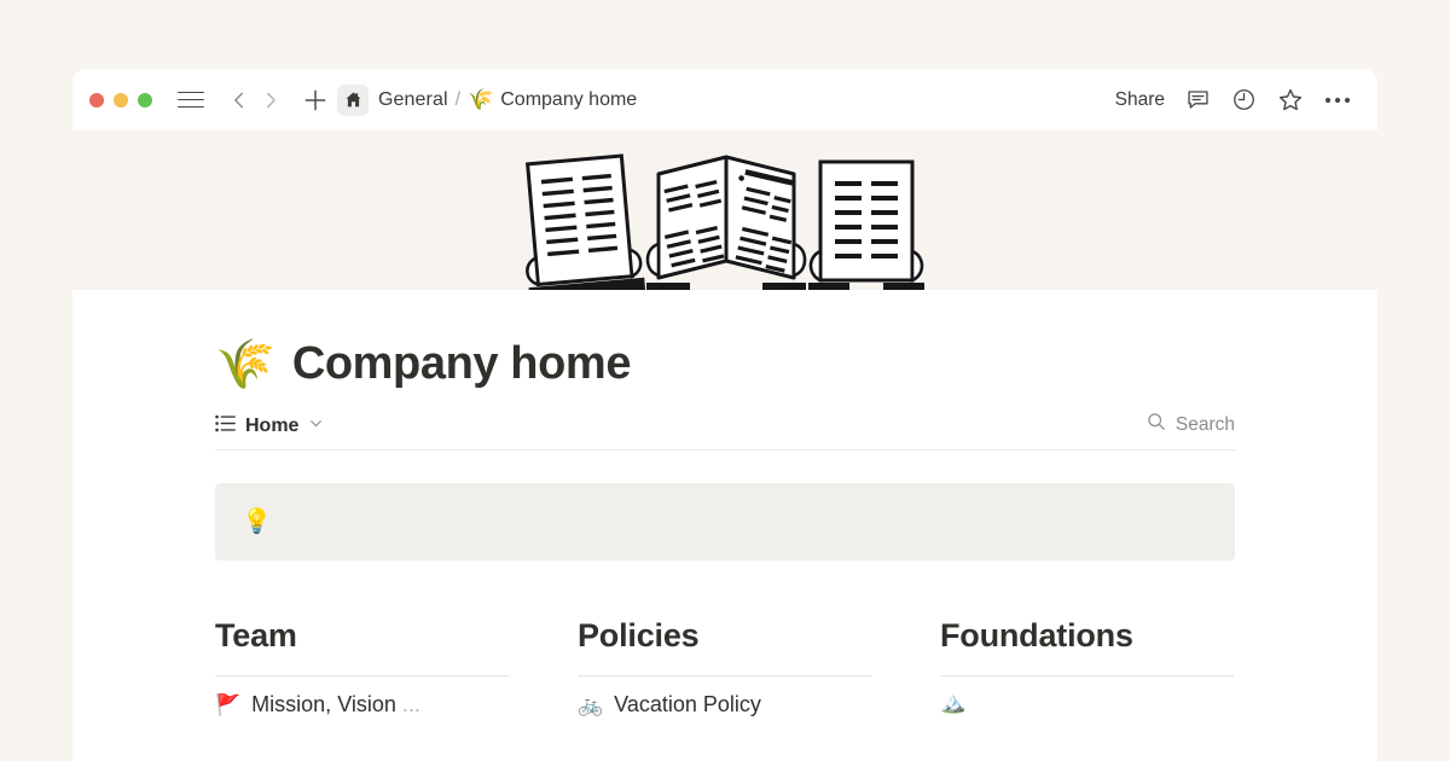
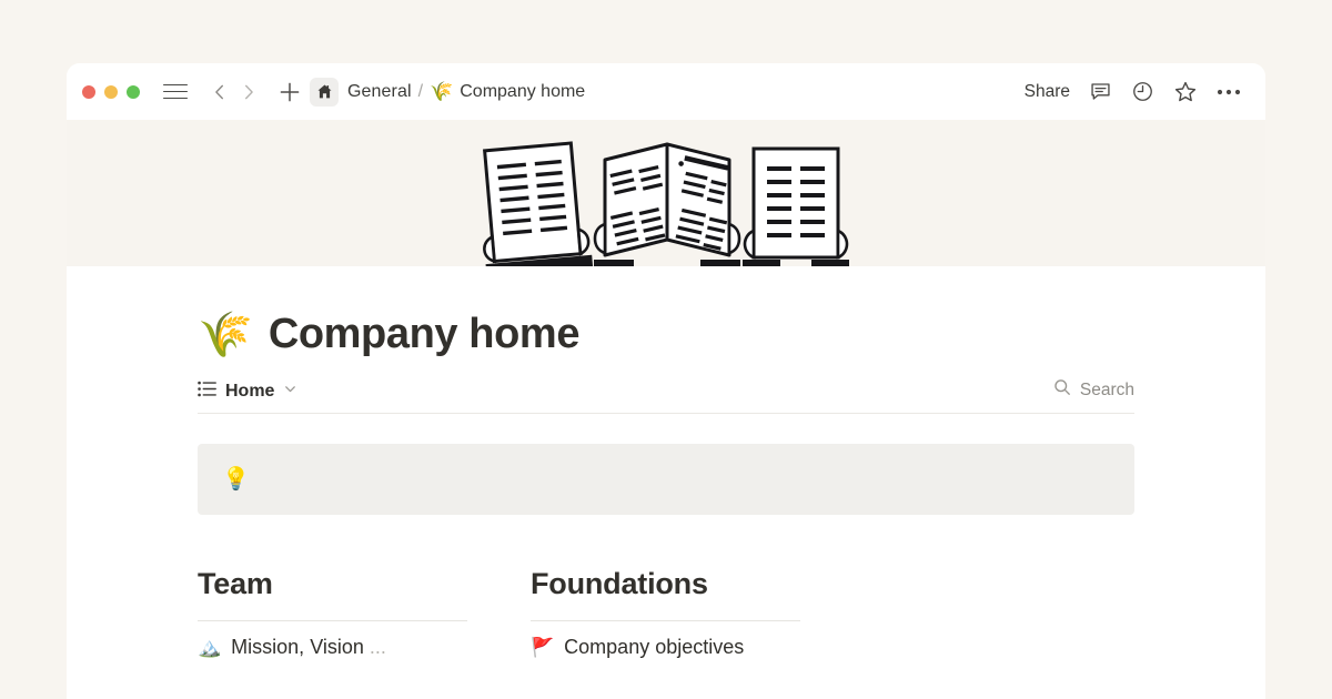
  General
  /
  🌾
  Company home
  Share
  🌾
  Company home
  Home
  Search
  💡
  Team
- 🚩
+ 🏔️
  Mission, Vision
  ...
- Policies
- 🚲
- Vacation Policy
  Foundations
- 🏔️
+ 🚩
+ Company objectives
